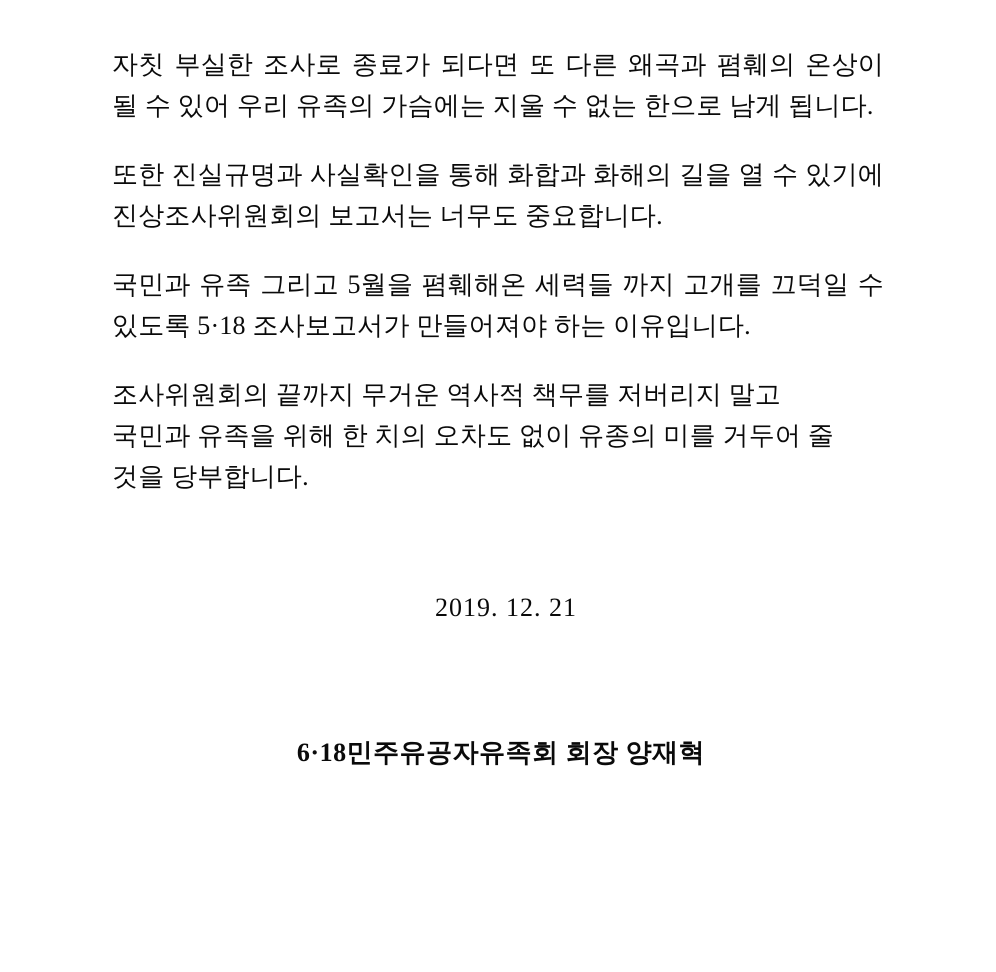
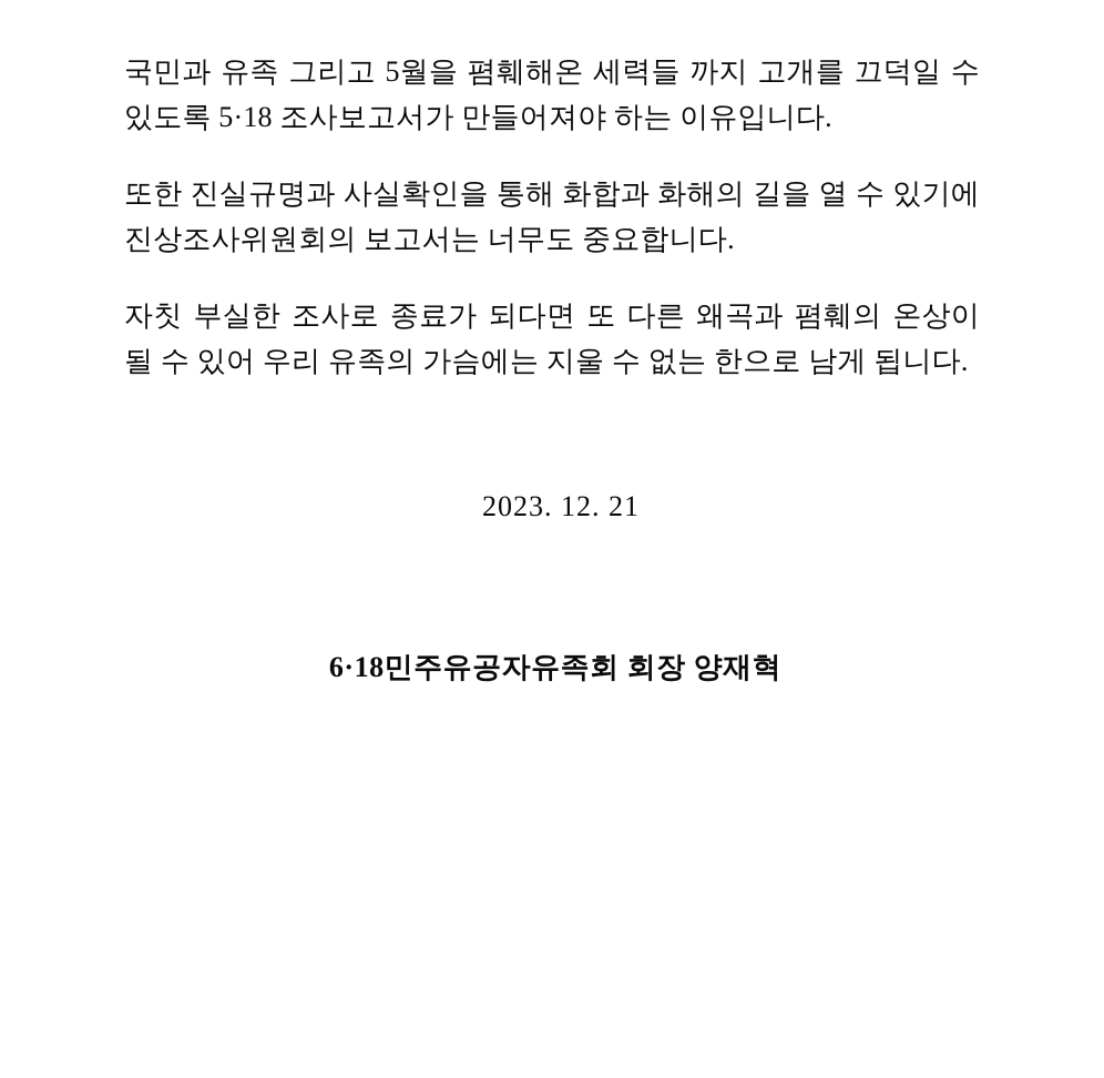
- 자칫 부실한 조사로 종료가 되다면 또 다른 왜곡과 폄훼의 온상이 될 수 있어 우리 유족의 가슴에는 지울 수 없는 한으로 남게 됩니다.
+ 국민과 유족 그리고 5월을 폄훼해온 세력들 까지 고개를 끄덕일 수 있도록 5·18 조사보고서가 만들어져야 하는 이유입니다.
  또한 진실규명과 사실확인을 통해 화합과 화해의 길을 열 수 있기에 진상조사위원회의 보고서는 너무도 중요합니다.
- 국민과 유족 그리고 5월을 폄훼해온 세력들 까지 고개를 끄덕일 수 있도록 5·18 조사보고서가 만들어져야 하는 이유입니다.
+ 자칫 부실한 조사로 종료가 되다면 또 다른 왜곡과 폄훼의 온상이 될 수 있어 우리 유족의 가슴에는 지울 수 없는 한으로 남게 됩니다.
- 조사위원회의 끝까지 무거운 역사적 책무를 저버리지 말고
- 국민과 유족을 위해 한 치의 오차도 없이 유종의 미를 거두어 줄 것을 당부합니다.
- 2019. 12. 21
+ 2023. 12. 21
  6·18민주유공자유족회 회장 양재혁
